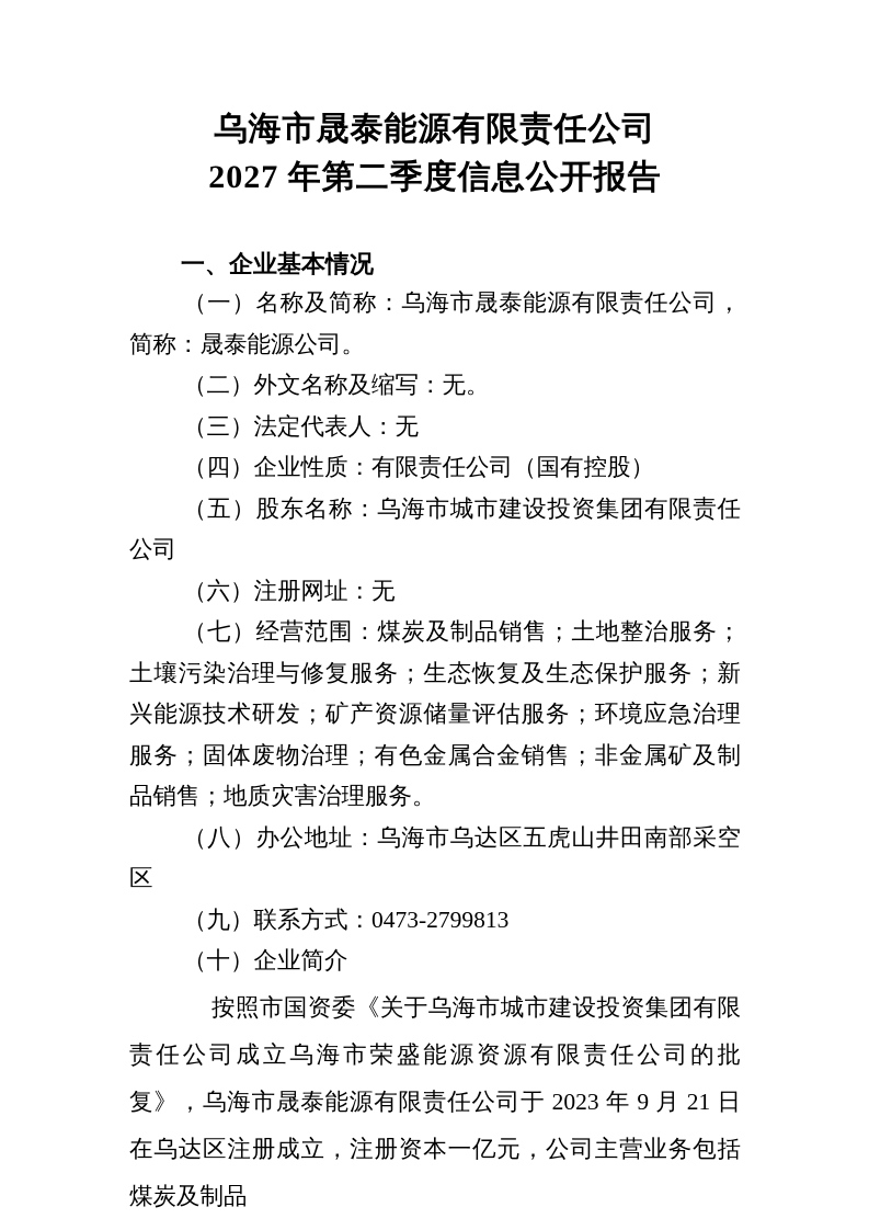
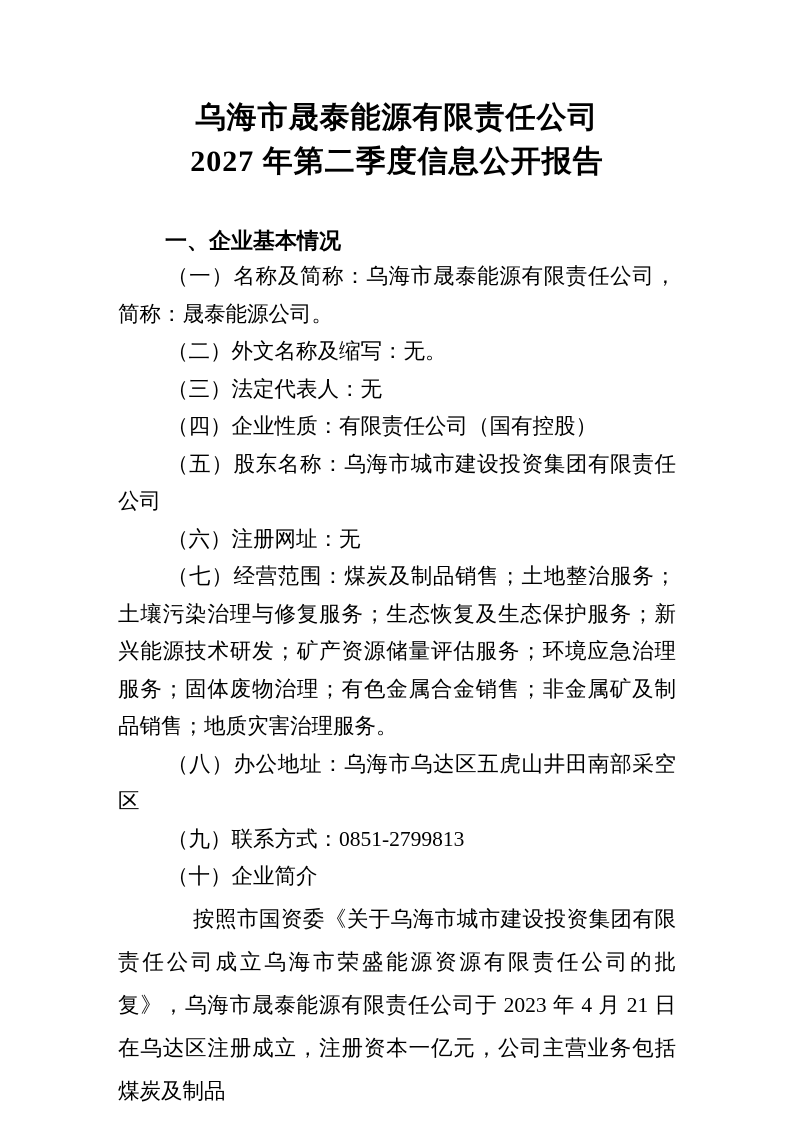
  乌海市晟泰能源有限责任公司
  2027 年第二季度信息公开报告
  一、企业基本情况
  （一）名称及简称：乌海市晟泰能源有限责任公司，简称：晟泰能源公司。
  （二）外文名称及缩写：无。
  （三）法定代表人：无
  （四）企业性质：有限责任公司（国有控股）
  （五）股东名称：乌海市城市建设投资集团有限责任公司
  （六）注册网址：无
  （七）经营范围：煤炭及制品销售；土地整治服务；土壤污染治理与修复服务；生态恢复及生态保护服务；新兴能源技术研发；矿产资源储量评估服务；环境应急治理服务；固体废物治理；有色金属合金销售；非金属矿及制品销售；地质灾害治理服务。
  （八）办公地址：乌海市乌达区五虎山井田南部采空区
- （九）联系方式：0473-2799813
+ （九）联系方式：0851-2799813
  （十）企业简介
- 按照市国资委《关于乌海市城市建设投资集团有限责任公司成立乌海市荣盛能源资源有限责任公司的批复》，乌海市晟泰能源有限责任公司于 2023 年 9 月 21 日在乌达区注册成立，注册资本一亿元，公司主营业务包括煤炭及制品
+ 按照市国资委《关于乌海市城市建设投资集团有限责任公司成立乌海市荣盛能源资源有限责任公司的批复》，乌海市晟泰能源有限责任公司于 2023 年 4 月 21 日在乌达区注册成立，注册资本一亿元，公司主营业务包括煤炭及制品
